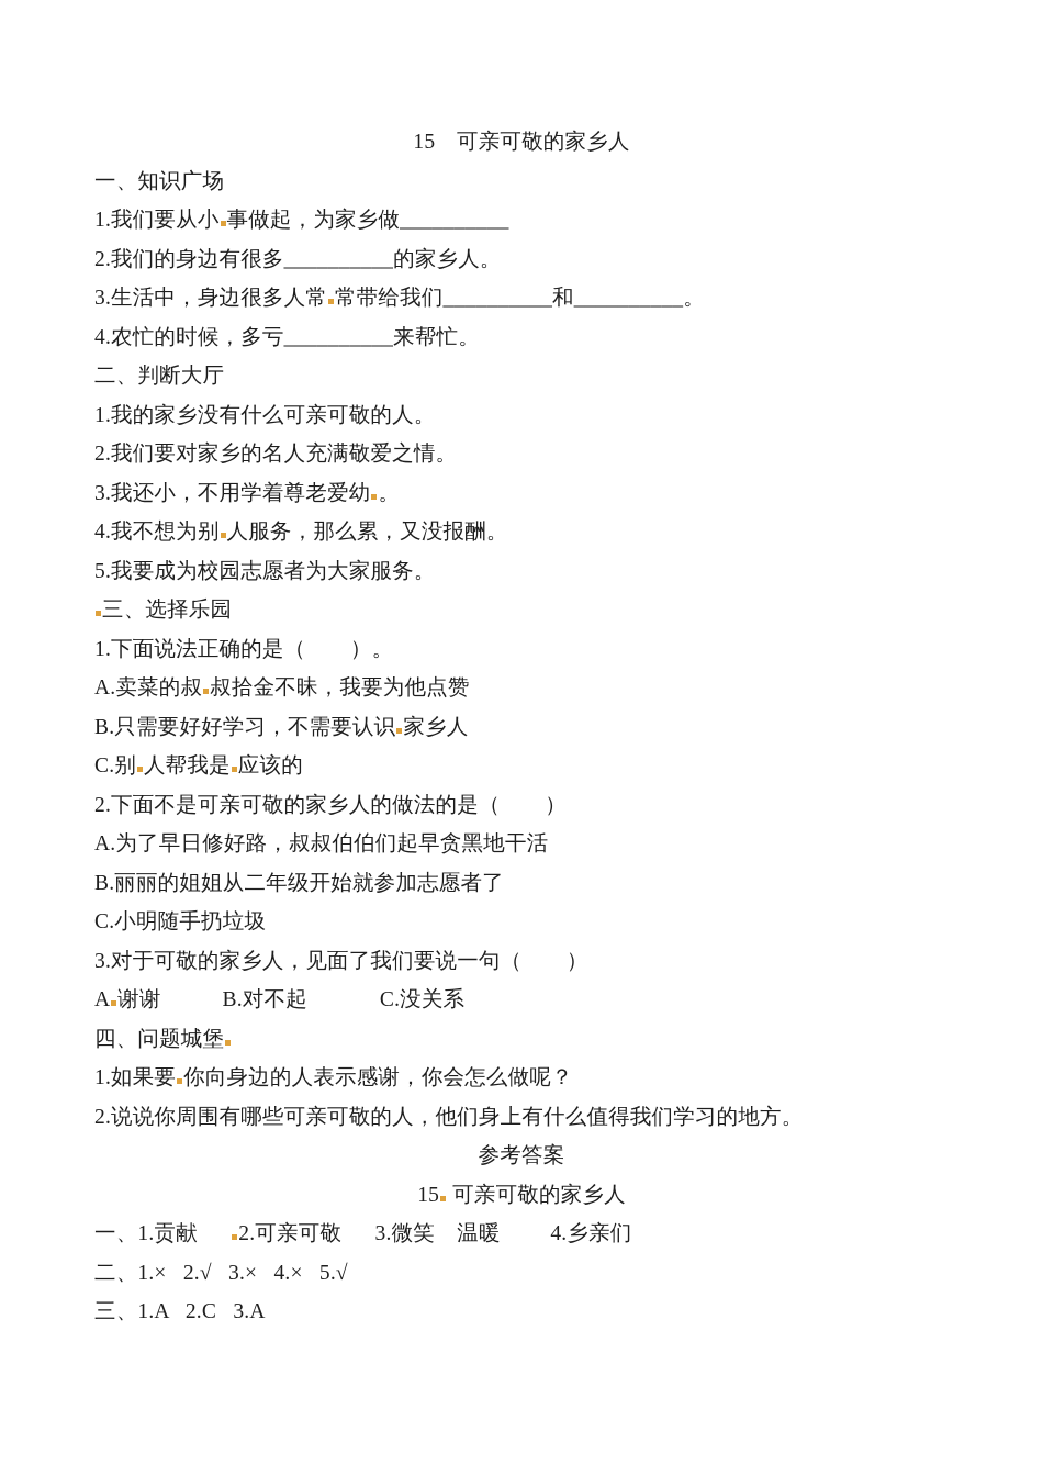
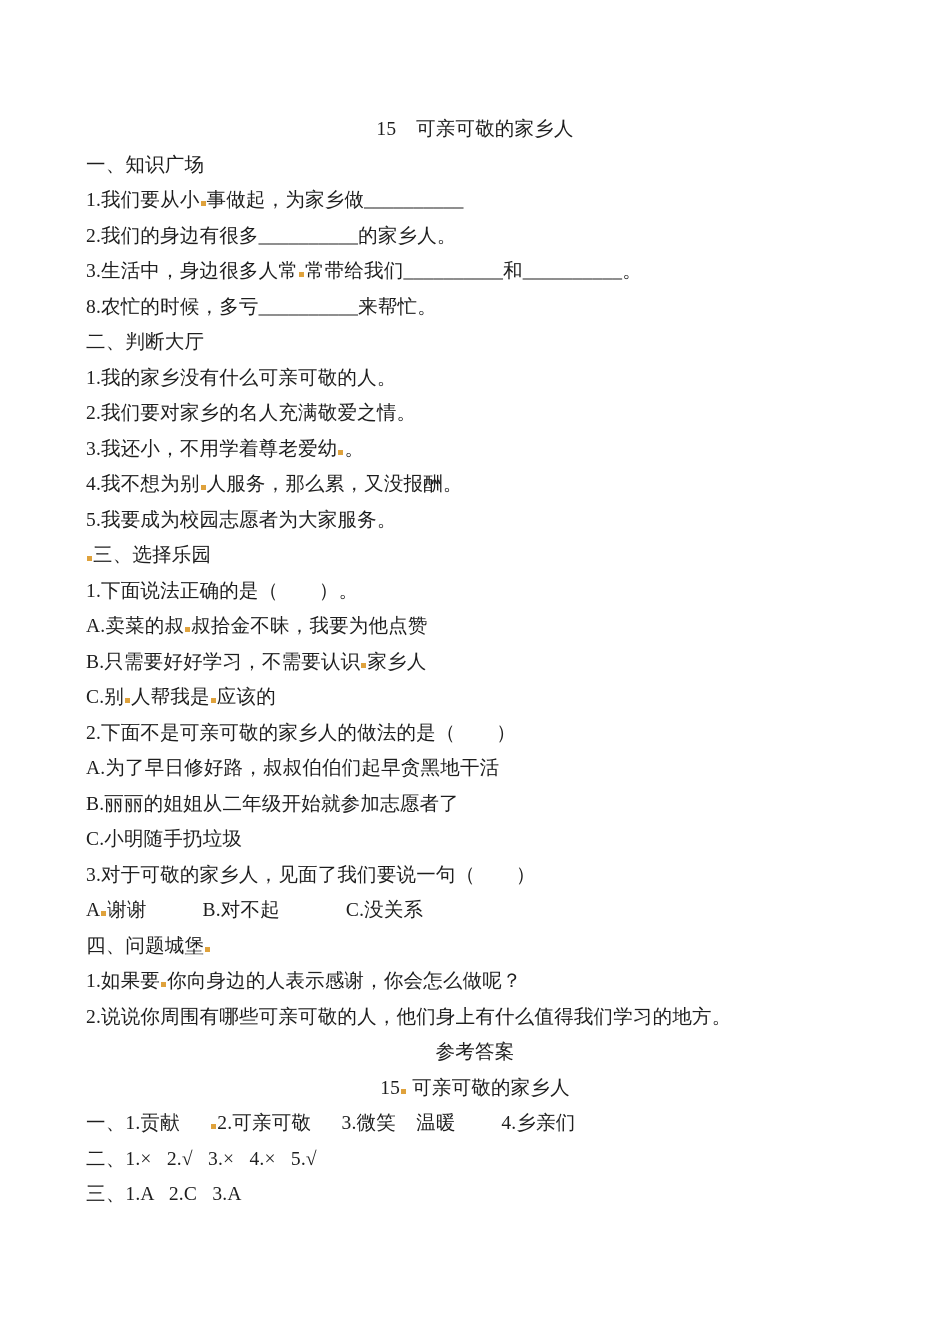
  15 可亲可敬的家乡人
  一、知识广场
  1.我们要从小 事做起，为家乡做__________
  2.我们的身边有很多__________的家乡人。
  3.生活中，身边很多人常 常带给我们__________和__________。
- 4.农忙的时候，多亏__________来帮忙。
+ 8.农忙的时候，多亏__________来帮忙。
  二、判断大厅
  1.我的家乡没有什么可亲可敬的人。
  2.我们要对家乡的名人充满敬爱之情。
  3.我还小，不用学着尊老爱幼 。
  4.我不想为别 人服务，那么累，又没报酬。
  5.我要成为校园志愿者为大家服务。
  三、选择乐园
  1.下面说法正确的是（ ）。
  A.卖菜的叔 叔拾金不昧，我要为他点赞
  B.只需要好好学习，不需要认识 家乡人
  C.别 人帮我是 应该的
  2.下面不是可亲可敬的家乡人的做法的是（ ）
  A.为了早日修好路，叔叔伯伯们起早贪黑地干活
  B.丽丽的姐姐从二年级开始就参加志愿者了
  C.小明随手扔垃圾
  3.对于可敬的家乡人，见面了我们要说一句（ ）
  A 谢谢 B.对不起 C.没关系
  四、问题城堡
  1.如果要 你向身边的人表示感谢，你会怎么做呢？
  2.说说你周围有哪些可亲可敬的人，他们身上有什么值得我们学习的地方。
  参考答案
  15 可亲可敬的家乡人
  一、1.贡献 2.可亲可敬 3.微笑 温暖 4.乡亲们
  二、1.× 2.√ 3.× 4.× 5.√
  三、1.A 2.C 3.A
